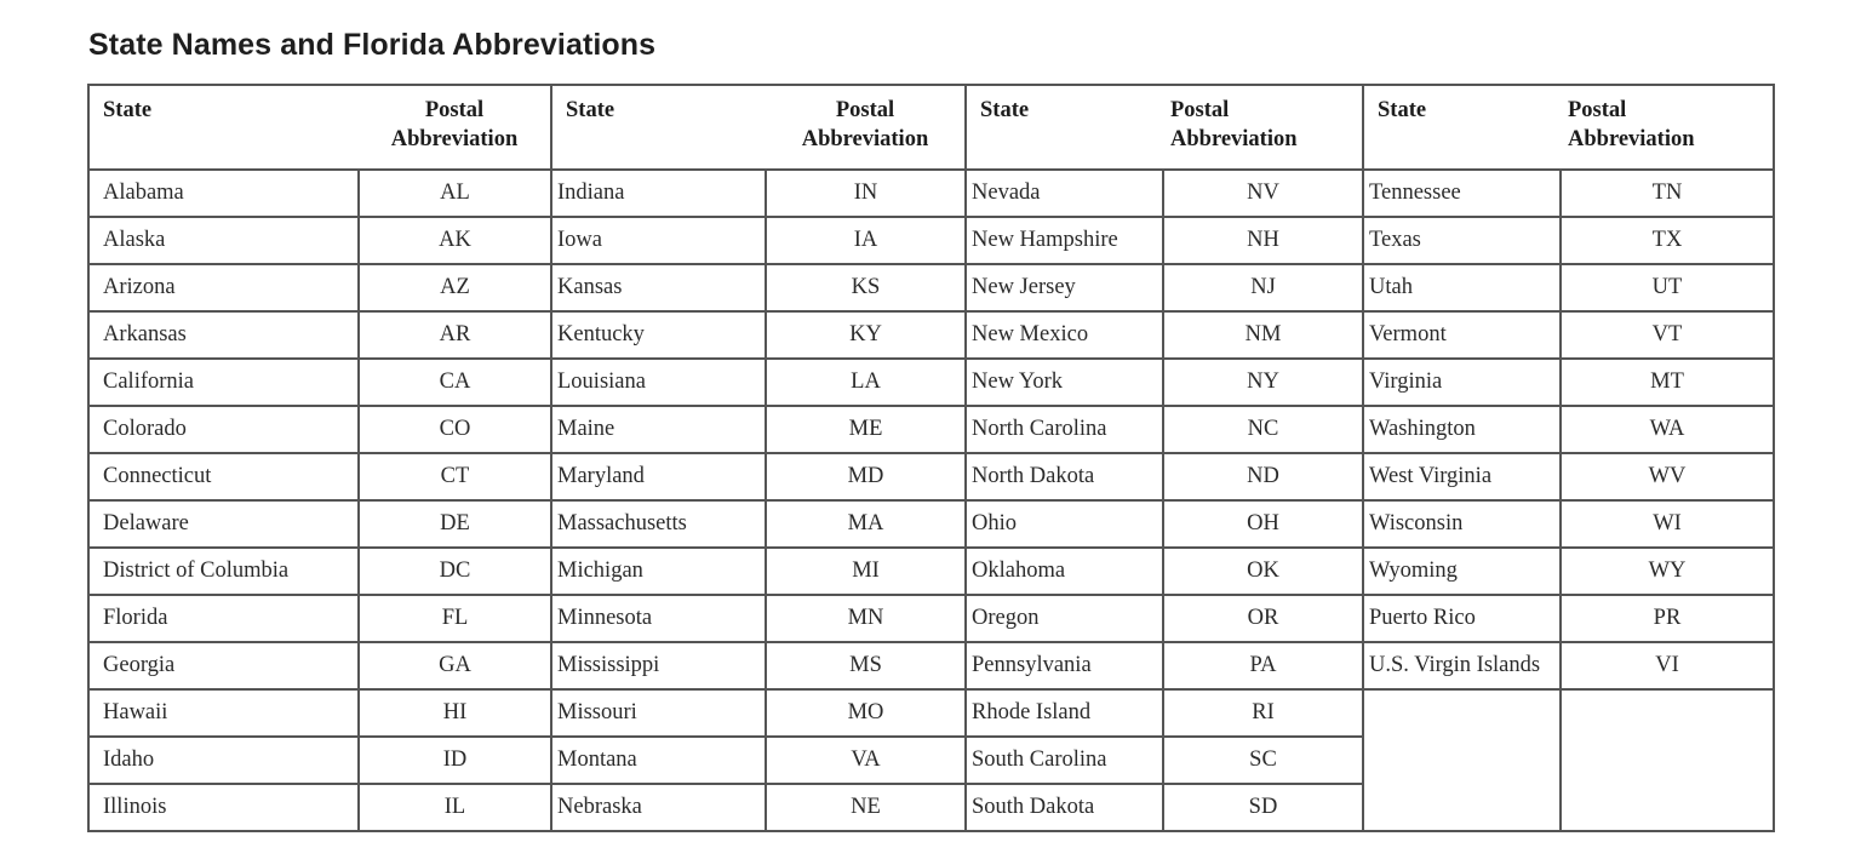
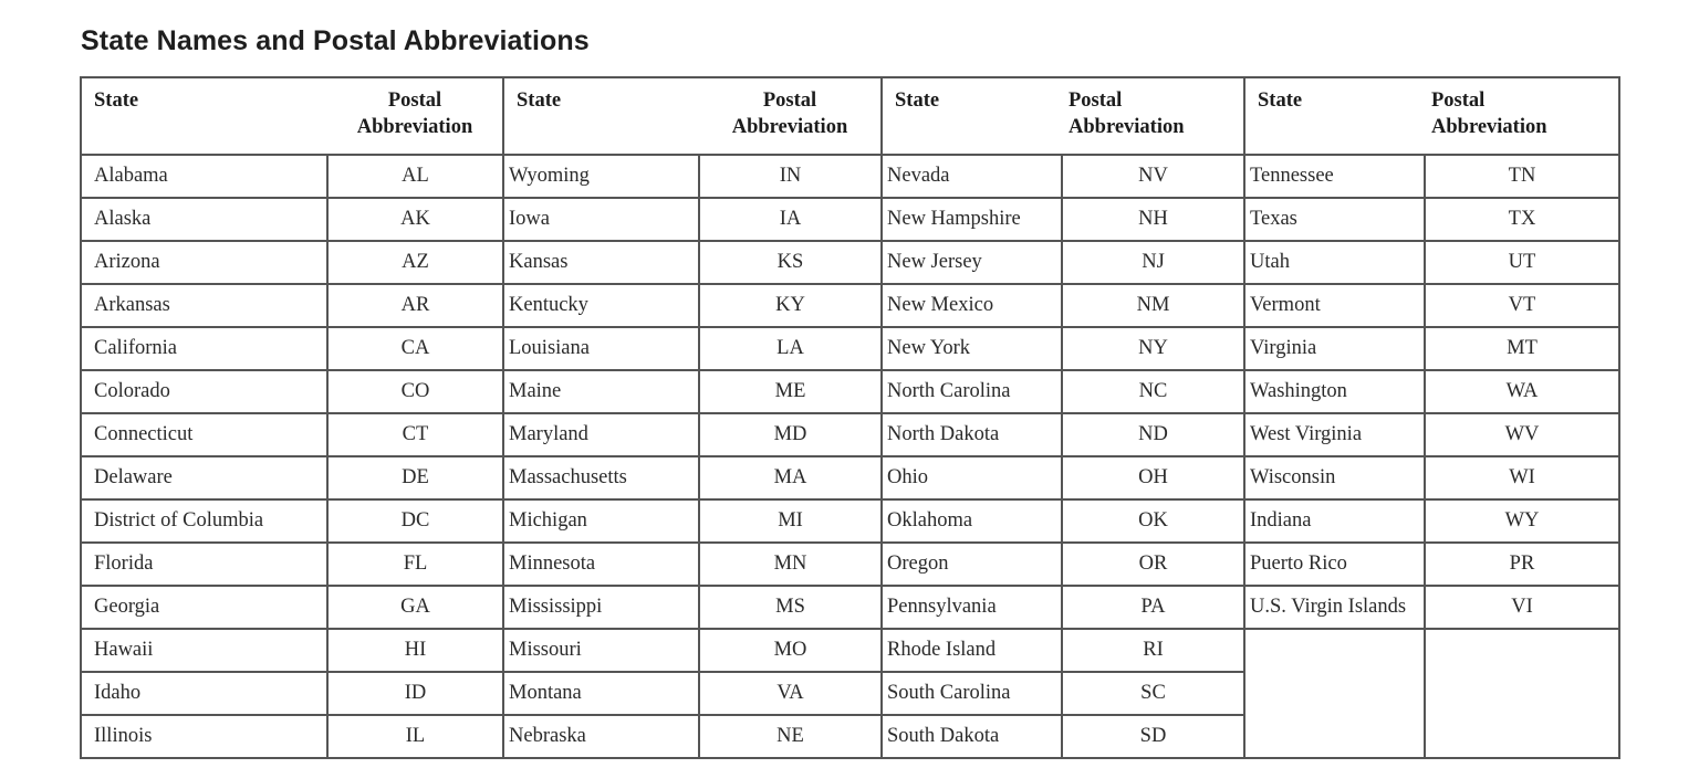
- State Names and Florida Abbreviations
+ State Names and Postal Abbreviations
  State	PostalAbbreviation	State	PostalAbbreviation	State	PostalAbbreviation	State	PostalAbbreviation
- Alabama	AL	Indiana	IN	Nevada	NV	Tennessee	TN
+ Alabama	AL	Wyoming	IN	Nevada	NV	Tennessee	TN
  Alaska	AK	Iowa	IA	New Hampshire	NH	Texas	TX
  Arizona	AZ	Kansas	KS	New Jersey	NJ	Utah	UT
  Arkansas	AR	Kentucky	KY	New Mexico	NM	Vermont	VT
  California	CA	Louisiana	LA	New York	NY	Virginia	MT
  Colorado	CO	Maine	ME	North Carolina	NC	Washington	WA
  Connecticut	CT	Maryland	MD	North Dakota	ND	West Virginia	WV
  Delaware	DE	Massachusetts	MA	Ohio	OH	Wisconsin	WI
- District of Columbia	DC	Michigan	MI	Oklahoma	OK	Wyoming	WY
+ District of Columbia	DC	Michigan	MI	Oklahoma	OK	Indiana	WY
  Florida	FL	Minnesota	MN	Oregon	OR	Puerto Rico	PR
  Georgia	GA	Mississippi	MS	Pennsylvania	PA	U.S. Virgin Islands	VI
  Hawaii	HI	Missouri	MO	Rhode Island	RI
  Idaho	ID	Montana	VA	South Carolina	SC
  Illinois	IL	Nebraska	NE	South Dakota	SD
